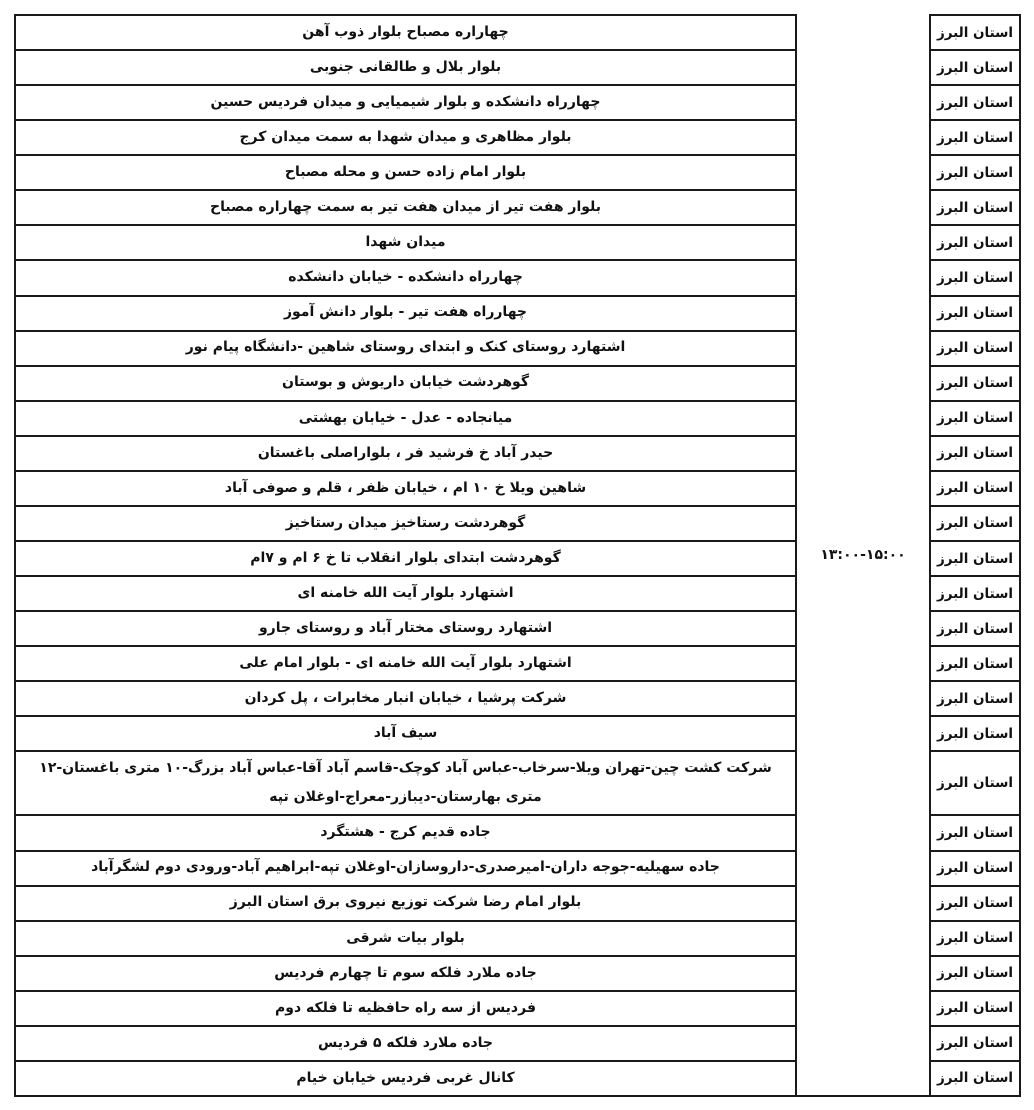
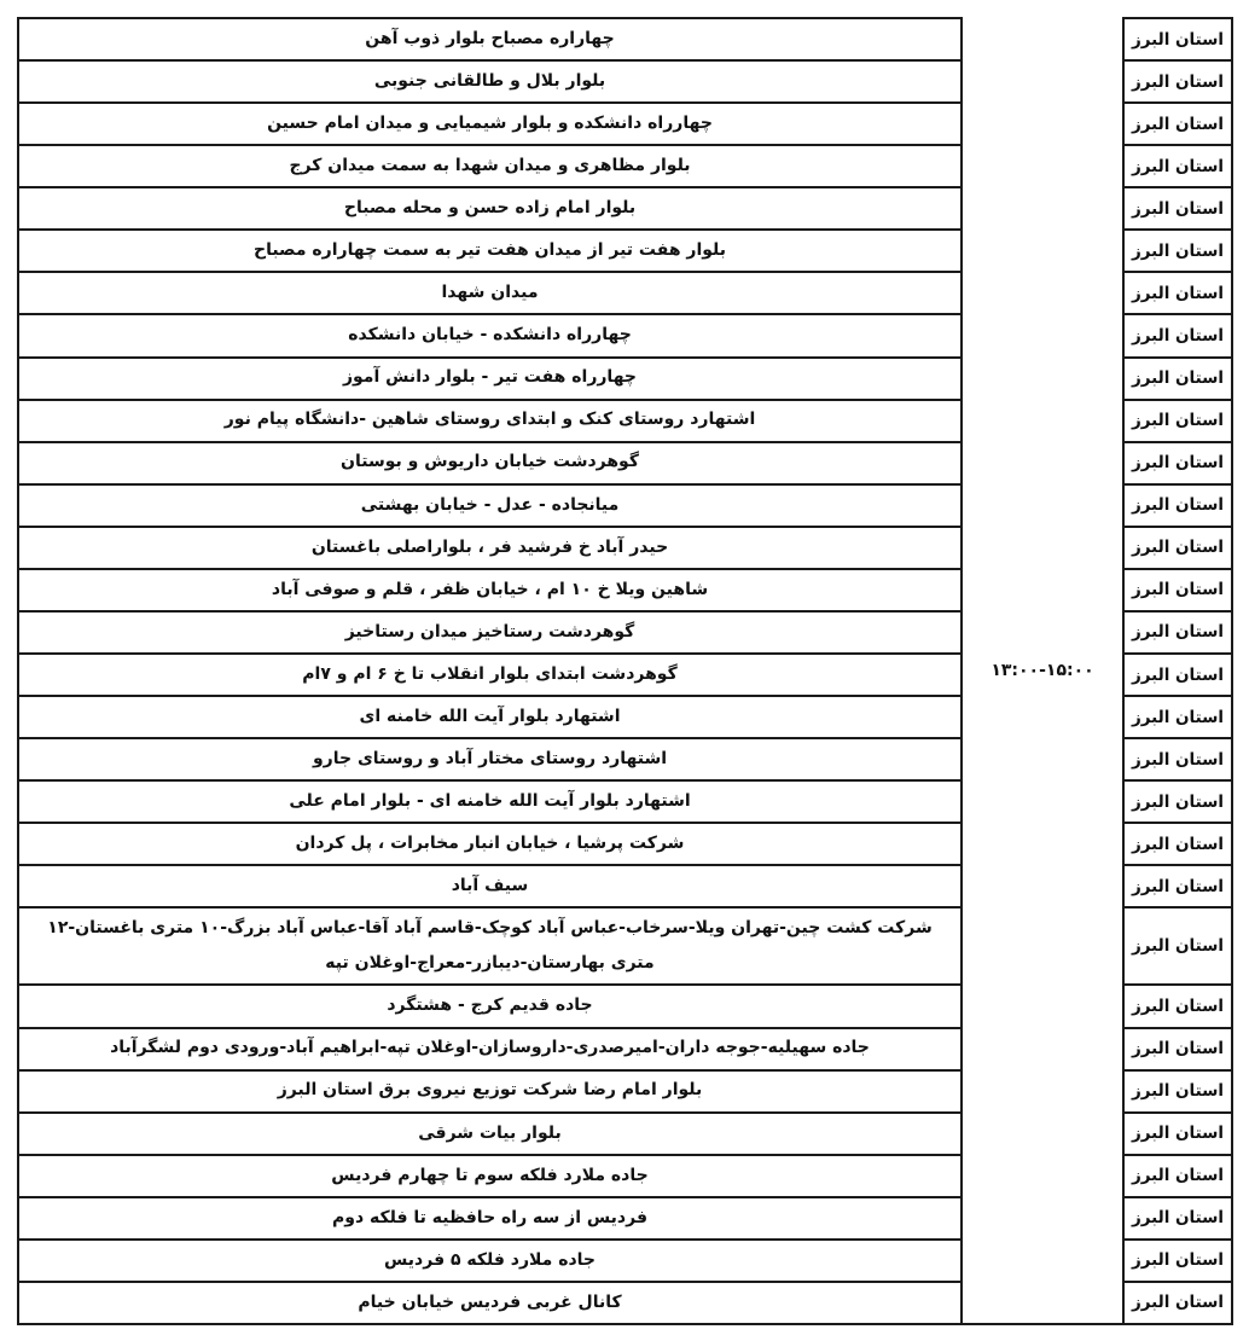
  ۱۳:۰۰-۱۵:۰۰
  استان البرز
  چهاراره مصباح بلوار ذوب آهن
  استان البرز
  بلوار بلال و طالقانی جنوبی
  استان البرز
- چهارراه دانشکده و بلوار شیمیایی و میدان فردیس حسین
+ چهارراه دانشکده و بلوار شیمیایی و میدان امام حسین
  استان البرز
  بلوار مظاهری و میدان شهدا به سمت میدان کرج
  استان البرز
  بلوار امام زاده حسن و محله مصباح
  استان البرز
  بلوار هفت تیر از میدان هفت تیر به سمت چهاراره مصباح
  استان البرز
  میدان شهدا
  استان البرز
  چهارراه دانشکده - خیابان دانشکده
  استان البرز
  چهارراه هفت تیر - بلوار دانش آموز
  استان البرز
  اشتهارد روستای کنک و ابتدای روستای شاهین -دانشگاه پیام نور
  استان البرز
  گوهردشت خیابان داریوش و بوستان
  استان البرز
  میانجاده - عدل - خیابان بهشتی
  استان البرز
  حیدر آباد خ فرشید فر ، بلواراصلی باغستان
  استان البرز
  شاهین ویلا خ ۱۰ ام ، خیابان ظفر ، قلم و صوفی آباد
  استان البرز
  گوهردشت رستاخیز میدان رستاخیز
  استان البرز
  گوهردشت ابتدای بلوار انقلاب تا خ ۶ ام و ۷ام
  استان البرز
  اشتهارد بلوار آیت الله خامنه ای
  استان البرز
  اشتهارد روستای مختار آباد و روستای جارو
  استان البرز
  اشتهارد بلوار آیت الله خامنه ای - بلوار امام علی
  استان البرز
  شرکت پرشیا ، خیابان انبار مخابرات ، پل کردان
  استان البرز
  سیف آباد
  استان البرز
  شرکت کشت چین-تهران ویلا-سرخاب-عباس آباد کوچک-قاسم آباد آقا-عباس آباد بزرگ-۱۰ متری باغستان-۱۲ متری بهارستان-دیبازر-معراج-اوغلان تپه
  استان البرز
  جاده قدیم کرج - هشتگرد
  استان البرز
  جاده سهیلیه-جوجه داران-امیرصدری-داروسازان-اوغلان تپه-ابراهیم آباد-ورودی دوم لشگرآباد
  استان البرز
  بلوار امام رضا شرکت توزیع نیروی برق استان البرز
  استان البرز
  بلوار بیات شرقی
  استان البرز
  جاده ملارد فلکه سوم تا چهارم فردیس
  استان البرز
  فردیس از سه راه حافظیه تا فلکه دوم
  استان البرز
  جاده ملارد فلکه ۵ فردیس
  استان البرز
  کانال غربی فردیس خیابان خیام
